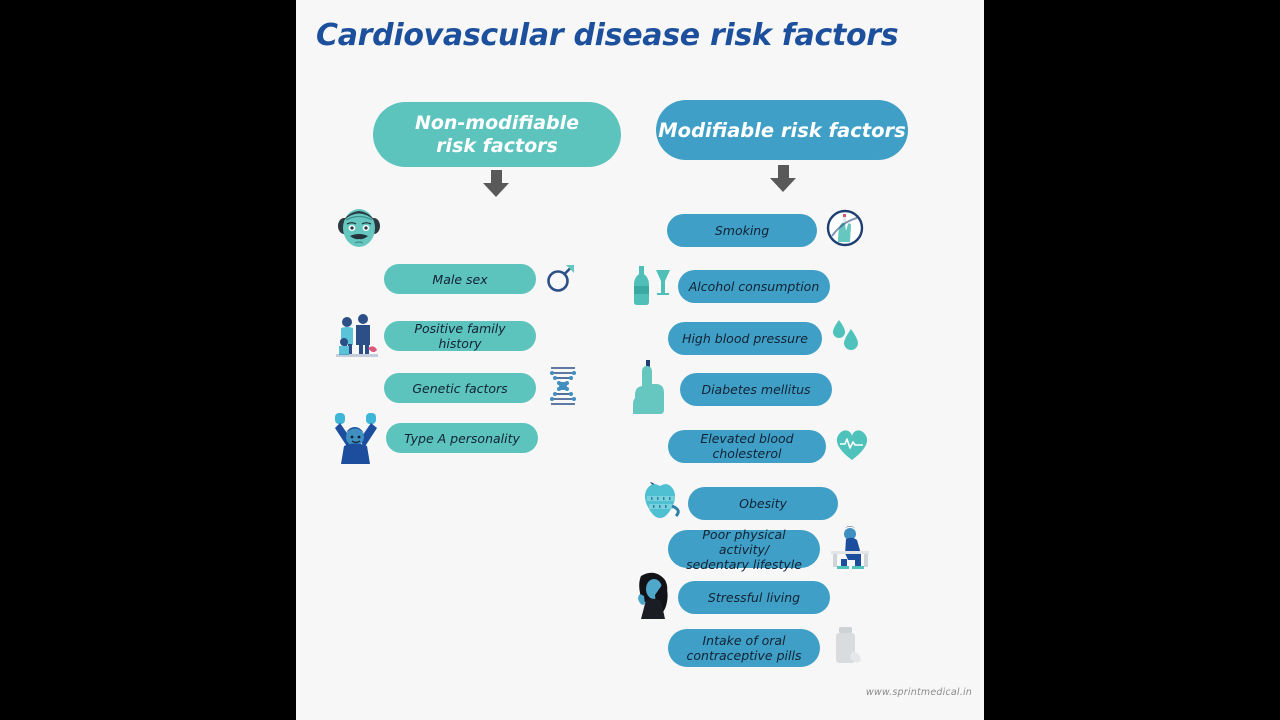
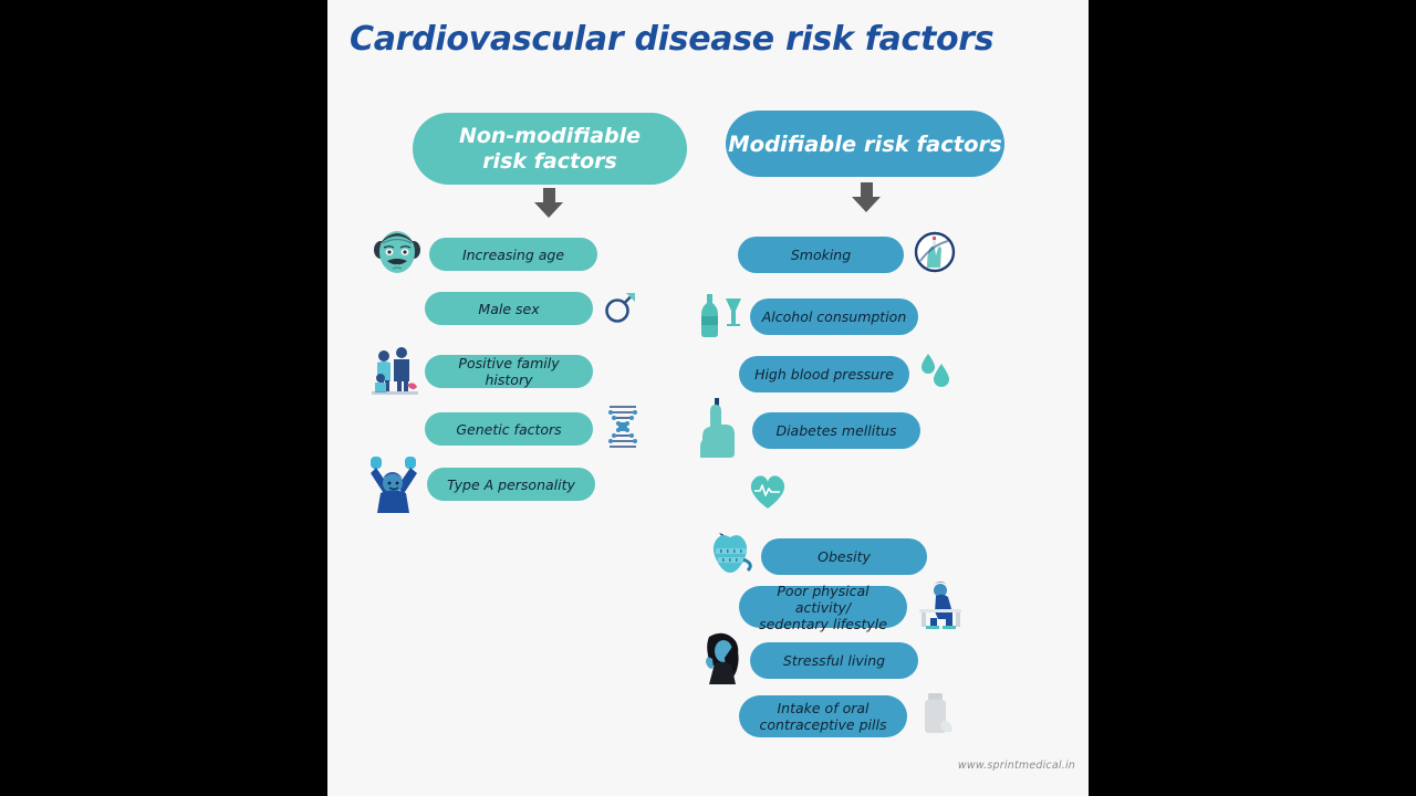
  Cardiovascular disease risk factors
  Non-modifiable
  risk factors
+ Increasing age
  Male sex
  Positive family history
  Genetic factors
  Type A personality
  Modifiable risk factors
  Smoking
  Alcohol consumption
  High blood pressure
  Diabetes mellitus
- Elevated blood cholesterol
  Obesity
  Poor physical activity/
  sedentary lifestyle
  Stressful living
  Intake of oral
  contraceptive pills
  www.sprintmedical.in
